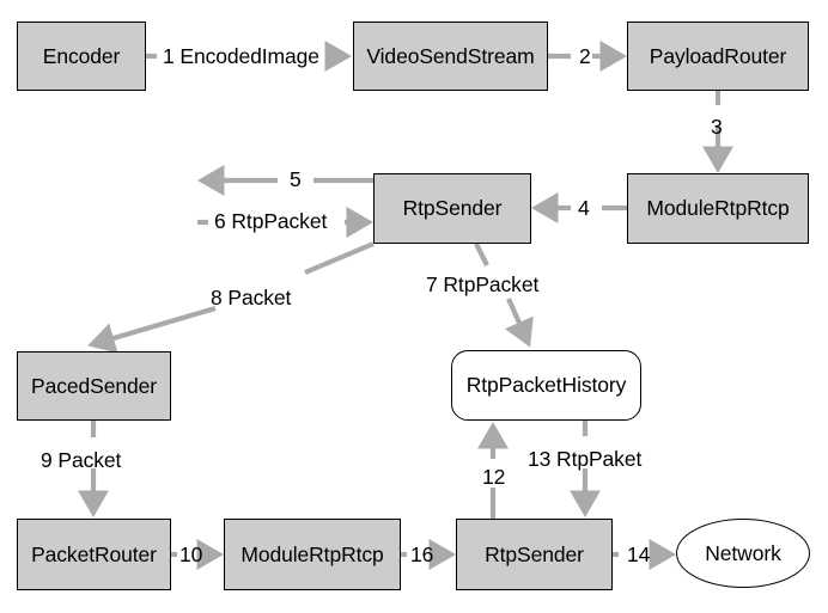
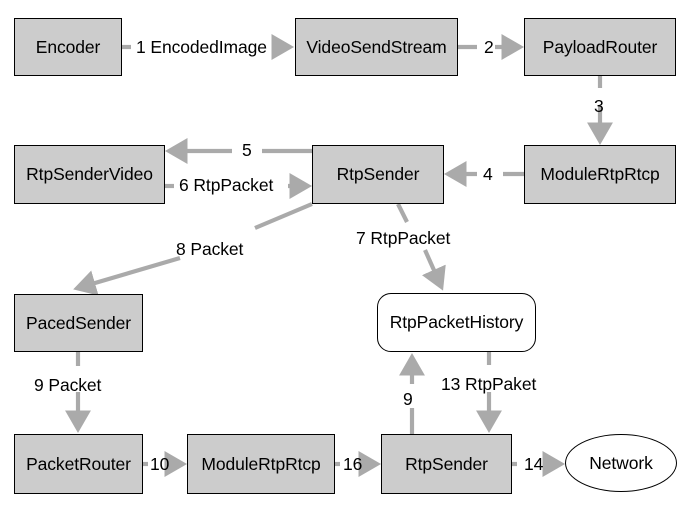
  Encoder
  VideoSendStream
  PayloadRouter
+ RtpSenderVideo
  RtpSender
  ModuleRtpRtcp
  PacedSender
  RtpPacketHistory
  PacketRouter
  ModuleRtpRtcp
  RtpSender
  Network
  1 EncodedImage
  2
  3
  4
  5
  6 RtpPacket
  7 RtpPacket
  8 Packet
  9 Packet
  10
  16
- 12
+ 9
  13 RtpPaket
  14
